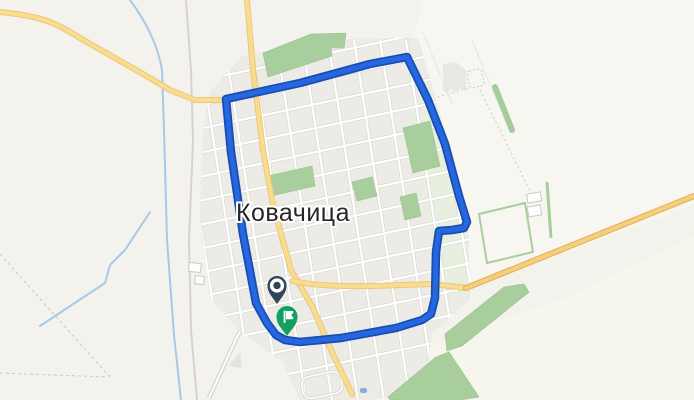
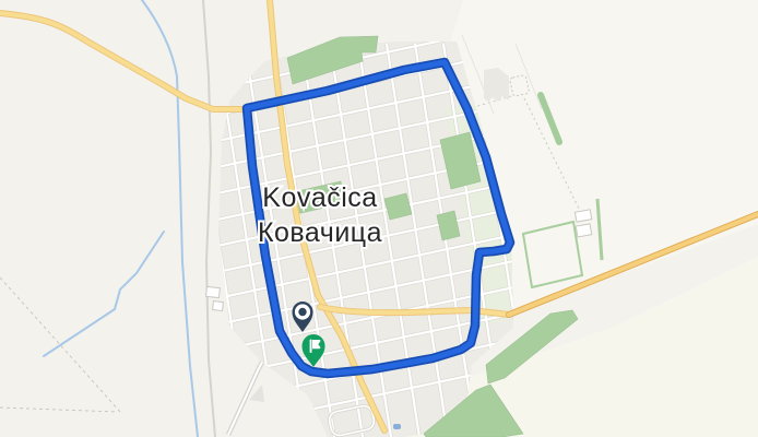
+ Kovačica
  Ковачица
